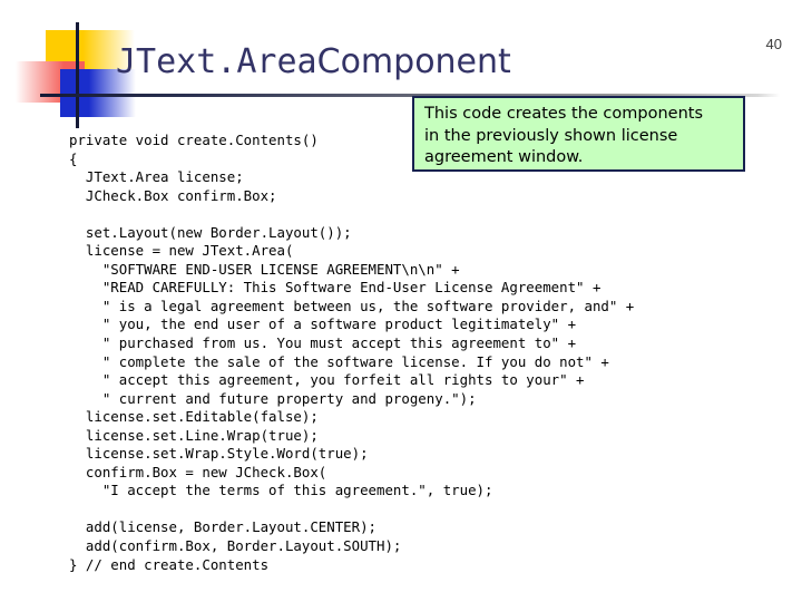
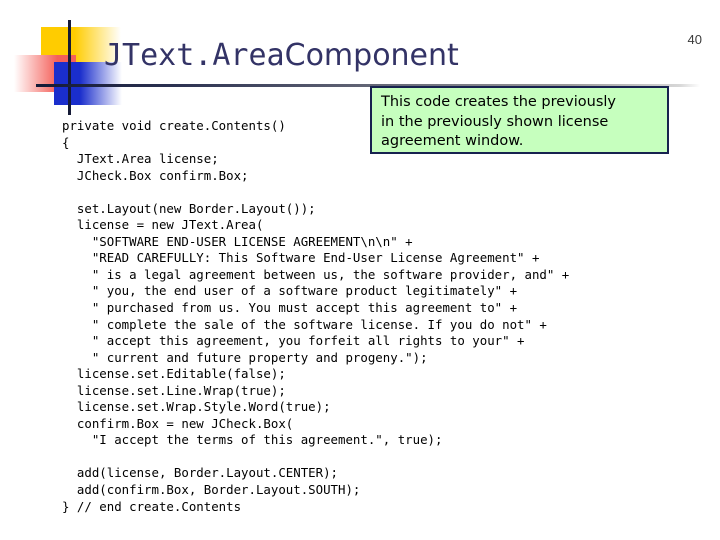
  JText.AreaComponent
  40
- This code creates the components
+ This code creates the previously
  in the previously shown license
  agreement window.
  private void create.Contents()
  {
  JText.Area license;
  JCheck.Box confirm.Box;
  set.Layout(new Border.Layout());
  license = new JText.Area(
  "SOFTWARE END-USER LICENSE AGREEMENT\n\n" +
  "READ CAREFULLY: This Software End-User License Agreement" +
  " is a legal agreement between us, the software provider, and" +
  " you, the end user of a software product legitimately" +
  " purchased from us. You must accept this agreement to" +
  " complete the sale of the software license. If you do not" +
  " accept this agreement, you forfeit all rights to your" +
  " current and future property and progeny.");
  license.set.Editable(false);
  license.set.Line.Wrap(true);
  license.set.Wrap.Style.Word(true);
  confirm.Box = new JCheck.Box(
  "I accept the terms of this agreement.", true);
  add(license, Border.Layout.CENTER);
  add(confirm.Box, Border.Layout.SOUTH);
  } // end create.Contents
